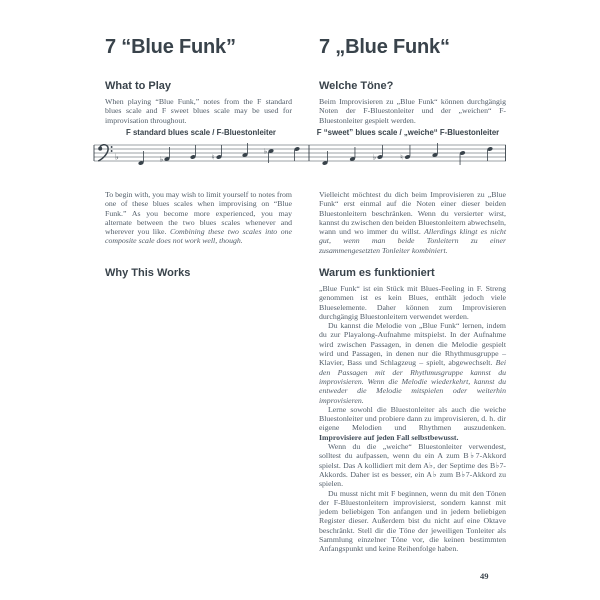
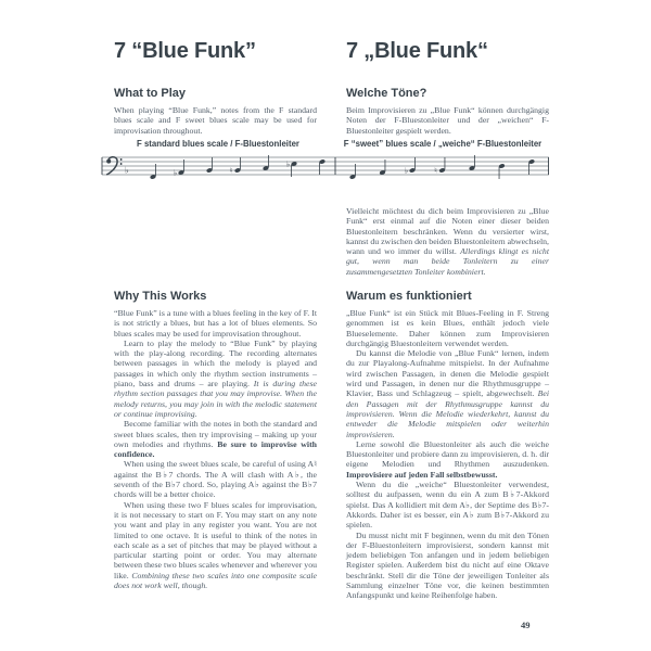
  7 “Blue Funk”
  7 „Blue Funk“
  What to Play
  Welche Töne?
  When playing “Blue Funk,” notes from the F standard blues scale and F sweet blues scale may be used for improvisation throughout.
  Beim Improvisieren zu „Blue Funk“ können durchgängig Noten der F-Bluestonleiter und der „weichen“ F-Bluestonleiter gespielt werden.
  F standard blues scale / F-Bluestonleiter
  F “sweet” blues scale / „weiche“ F-Bluestonleiter
  ♭
  ♭
  ♮
  ♭
  ♭
  ♮
- To begin with, you may wish to limit yourself to notes from one of these blues scales when improvising on “Blue Funk.” As you become more experienced, you may alternate between the two blues scales whenever and wherever you like. Combining these two scales into one composite scale does not work well, though.
  Vielleicht möchtest du dich beim Improvisieren zu „Blue Funk“ erst einmal auf die Noten einer dieser beiden Bluestonleitern beschränken. Wenn du versierter wirst, kannst du zwischen den beiden Bluestonleitern abwechseln, wann und wo immer du willst. Allerdings klingt es nicht gut, wenn man beide Tonleitern zu einer zusammengesetzten Tonleiter kombiniert.
  Why This Works
  Warum es funktioniert
+ “Blue Funk” is a tune with a blues feeling in the key of F. It is not strictly a blues, but has a lot of blues elements. So blues scales may be used for improvisation throughout.
+ Learn to play the melody to “Blue Funk” by playing with the play-along recording. The recording alternates between passages in which the melody is played and passages in which only the rhythm section instruments – piano, bass and drums – are playing. It is during these rhythm section passages that you may improvise. When the melody returns, you may join in with the melodic statement or continue improvising.
+ Become familiar with the notes in both the standard and sweet blues scales, then try improvising – making up your own melodies and rhythms. Be sure to improvise with confidence.
+ When using the sweet blues scale, be careful of using A♮ against the B♭7 chords. The A will clash with A♭, the seventh of the B♭7 chord. So, playing A♭ against the B♭7 chords will be a better choice.
+ When using these two F blues scales for improvisation, it is not necessary to start on F. You may start on any note you want and play in any register you want. You are not limited to one octave. It is useful to think of the notes in each scale as a set of pitches that may be played without a particular starting point or order. You may alternate between these two blues scales whenever and wherever you like. Combining these two scales into one composite scale does not work well, though.
  „Blue Funk“ ist ein Stück mit Blues-Feeling in F. Streng genommen ist es kein Blues, enthält jedoch viele Blueselemente. Daher können zum Improvisieren durchgängig Bluestonleitern verwendet werden.
  Du kannst die Melodie von „Blue Funk“ lernen, indem du zur Playalong-Aufnahme mitspielst. In der Aufnahme wird zwischen Passagen, in denen die Melodie gespielt wird und Passagen, in denen nur die Rhythmusgruppe – Klavier, Bass und Schlagzeug – spielt, abgewechselt. Bei den Passagen mit der Rhythmusgruppe kannst du improvisieren. Wenn die Melodie wiederkehrt, kannst du entweder die Melodie mitspielen oder weiterhin improvisieren.
  Lerne sowohl die Bluestonleiter als auch die weiche Bluestonleiter und probiere dann zu improvisieren, d. h. dir eigene Melodien und Rhythmen auszudenken. Improvisiere auf jeden Fall selbstbewusst.
  Wenn du die „weiche“ Bluestonleiter verwendest, solltest du aufpassen, wenn du ein A zum B♭7-Akkord spielst. Das A kollidiert mit dem A♭, der Septime des B♭7-Akkords. Daher ist es besser, ein A♭ zum B♭7-Akkord zu spielen.
- Du musst nicht mit F beginnen, wenn du mit den Tönen der F-Bluestonleitern improvisierst, sondern kannst mit jedem beliebigen Ton anfangen und in jedem beliebigen Register dieser. Außerdem bist du nicht auf eine Oktave beschränkt. Stell dir die Töne der jeweiligen Tonleiter als Sammlung einzelner Töne vor, die keinen bestimmten Anfangspunkt und keine Reihenfolge haben.
+ Du musst nicht mit F beginnen, wenn du mit den Tönen der F-Bluestonleitern improvisierst, sondern kannst mit jedem beliebigen Ton anfangen und in jedem beliebigen Register spielen. Außerdem bist du nicht auf eine Oktave beschränkt. Stell dir die Töne der jeweiligen Tonleiter als Sammlung einzelner Töne vor, die keinen bestimmten Anfangspunkt und keine Reihenfolge haben.
  49
